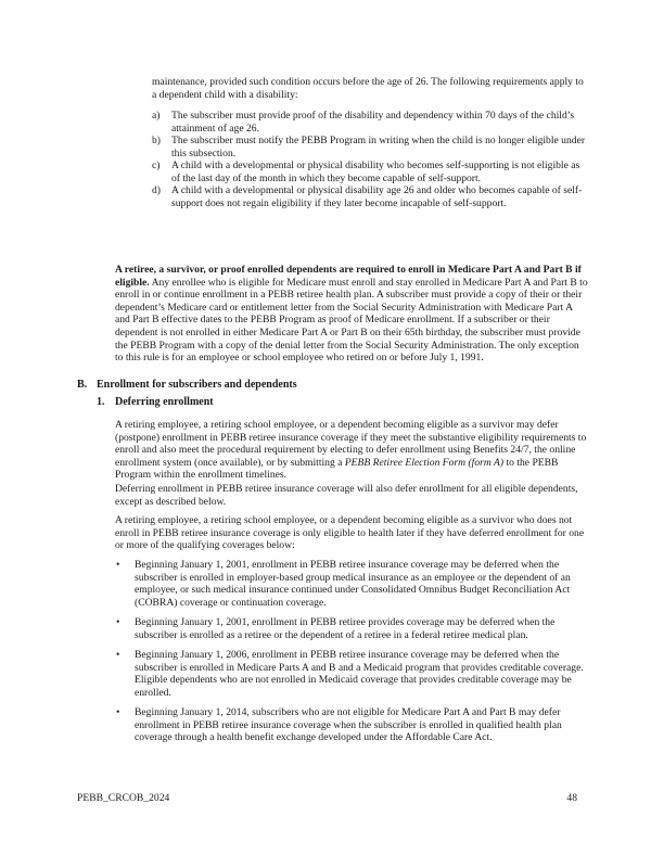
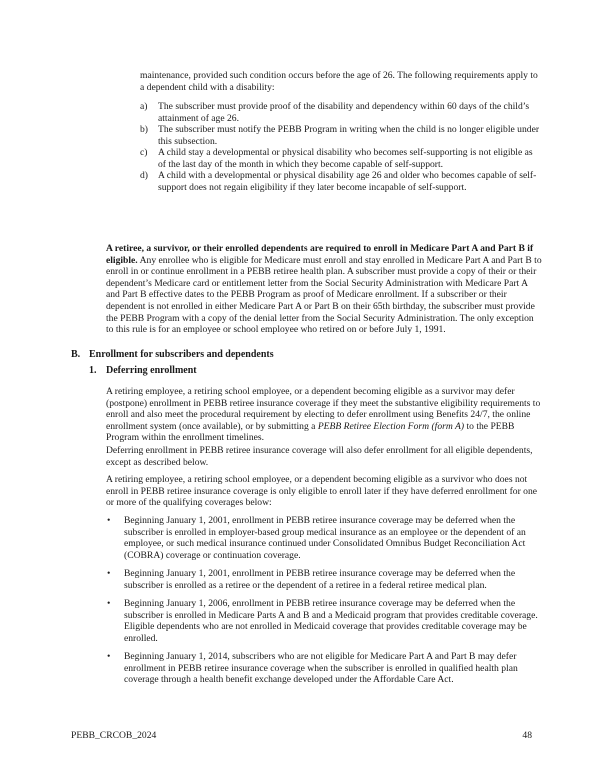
  maintenance, provided such condition occurs before the age of 26. The following requirements apply to a dependent child with a disability:
  a)
- The subscriber must provide proof of the disability and dependency within 70 days of the child’s attainment of age 26.
+ The subscriber must provide proof of the disability and dependency within 60 days of the child’s attainment of age 26.
  b)
  The subscriber must notify the PEBB Program in writing when the child is no longer eligible under this subsection.
  c)
- A child with a developmental or physical disability who becomes self-supporting is not eligible as of the last day of the month in which they become capable of self-support.
+ A child stay a developmental or physical disability who becomes self-supporting is not eligible as of the last day of the month in which they become capable of self-support.
  d)
  A child with a developmental or physical disability age 26 and older who becomes capable of self-support does not regain eligibility if they later become incapable of self-support.
- A retiree, a survivor, or proof enrolled dependents are required to enroll in Medicare Part A and Part B if eligible. Any enrollee who is eligible for Medicare must enroll and stay enrolled in Medicare Part A and Part B to enroll in or continue enrollment in a PEBB retiree health plan. A subscriber must provide a copy of their or their dependent’s Medicare card or entitlement letter from the Social Security Administration with Medicare Part A and Part B effective dates to the PEBB Program as proof of Medicare enrollment. If a subscriber or their dependent is not enrolled in either Medicare Part A or Part B on their 65th birthday, the subscriber must provide the PEBB Program with a copy of the denial letter from the Social Security Administration. The only exception to this rule is for an employee or school employee who retired on or before July 1, 1991.
+ A retiree, a survivor, or their enrolled dependents are required to enroll in Medicare Part A and Part B if eligible. Any enrollee who is eligible for Medicare must enroll and stay enrolled in Medicare Part A and Part B to enroll in or continue enrollment in a PEBB retiree health plan. A subscriber must provide a copy of their or their dependent’s Medicare card or entitlement letter from the Social Security Administration with Medicare Part A and Part B effective dates to the PEBB Program as proof of Medicare enrollment. If a subscriber or their dependent is not enrolled in either Medicare Part A or Part B on their 65th birthday, the subscriber must provide the PEBB Program with a copy of the denial letter from the Social Security Administration. The only exception to this rule is for an employee or school employee who retired on or before July 1, 1991.
  B.
  Enrollment for subscribers and dependents
  1.
  Deferring enrollment
  A retiring employee, a retiring school employee, or a dependent becoming eligible as a survivor may defer (postpone) enrollment in PEBB retiree insurance coverage if they meet the substantive eligibility requirements to enroll and also meet the procedural requirement by electing to defer enrollment using Benefits 24/7, the online enrollment system (once available), or by submitting a PEBB Retiree Election Form (form A) to the PEBB Program within the enrollment timelines.
  Deferring enrollment in PEBB retiree insurance coverage will also defer enrollment for all eligible dependents, except as described below.
- A retiring employee, a retiring school employee, or a dependent becoming eligible as a survivor who does not enroll in PEBB retiree insurance coverage is only eligible to health later if they have deferred enrollment for one or more of the qualifying coverages below:
+ A retiring employee, a retiring school employee, or a dependent becoming eligible as a survivor who does not enroll in PEBB retiree insurance coverage is only eligible to enroll later if they have deferred enrollment for one or more of the qualifying coverages below:
  •
  Beginning January 1, 2001, enrollment in PEBB retiree insurance coverage may be deferred when the subscriber is enrolled in employer-based group medical insurance as an employee or the dependent of an employee, or such medical insurance continued under Consolidated Omnibus Budget Reconciliation Act (COBRA) coverage or continuation coverage.
  •
- Beginning January 1, 2001, enrollment in PEBB retiree provides coverage may be deferred when the subscriber is enrolled as a retiree or the dependent of a retiree in a federal retiree medical plan.
+ Beginning January 1, 2001, enrollment in PEBB retiree insurance coverage may be deferred when the subscriber is enrolled as a retiree or the dependent of a retiree in a federal retiree medical plan.
  •
  Beginning January 1, 2006, enrollment in PEBB retiree insurance coverage may be deferred when the subscriber is enrolled in Medicare Parts A and B and a Medicaid program that provides creditable coverage. Eligible dependents who are not enrolled in Medicaid coverage that provides creditable coverage may be enrolled.
  •
  Beginning January 1, 2014, subscribers who are not eligible for Medicare Part A and Part B may defer enrollment in PEBB retiree insurance coverage when the subscriber is enrolled in qualified health plan coverage through a health benefit exchange developed under the Affordable Care Act.
  PEBB_CRCOB_2024
  48
